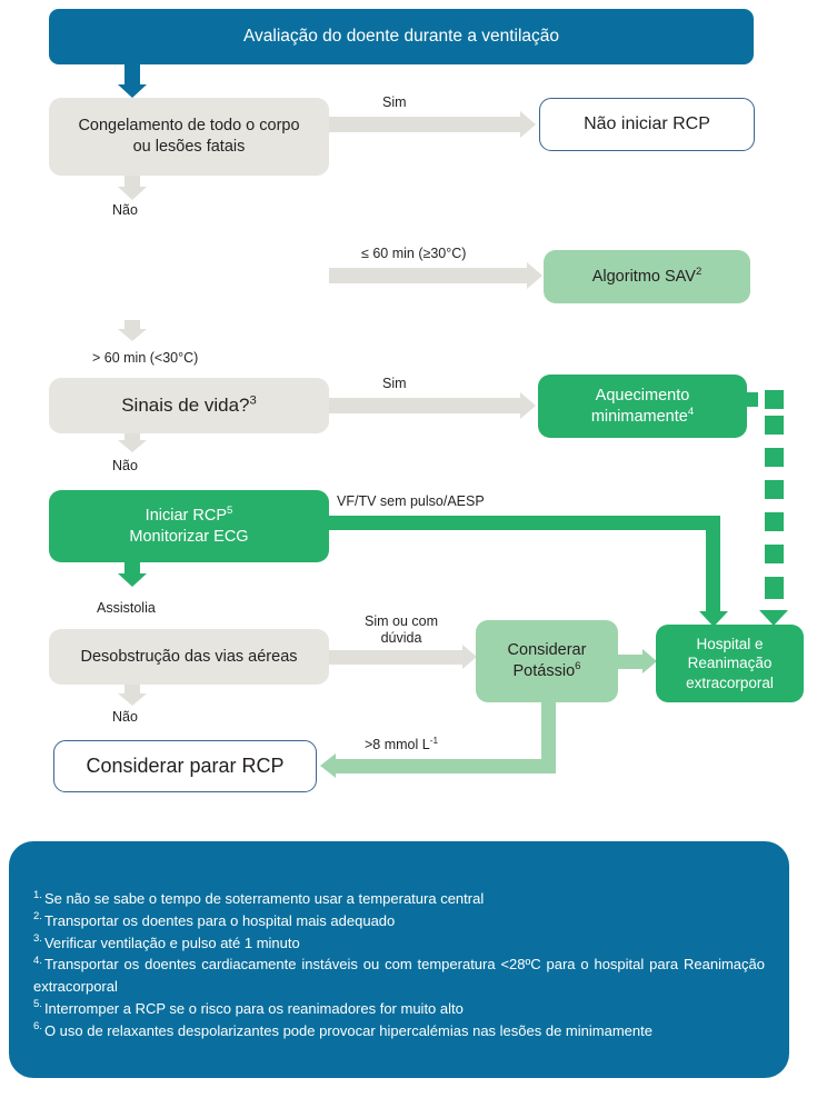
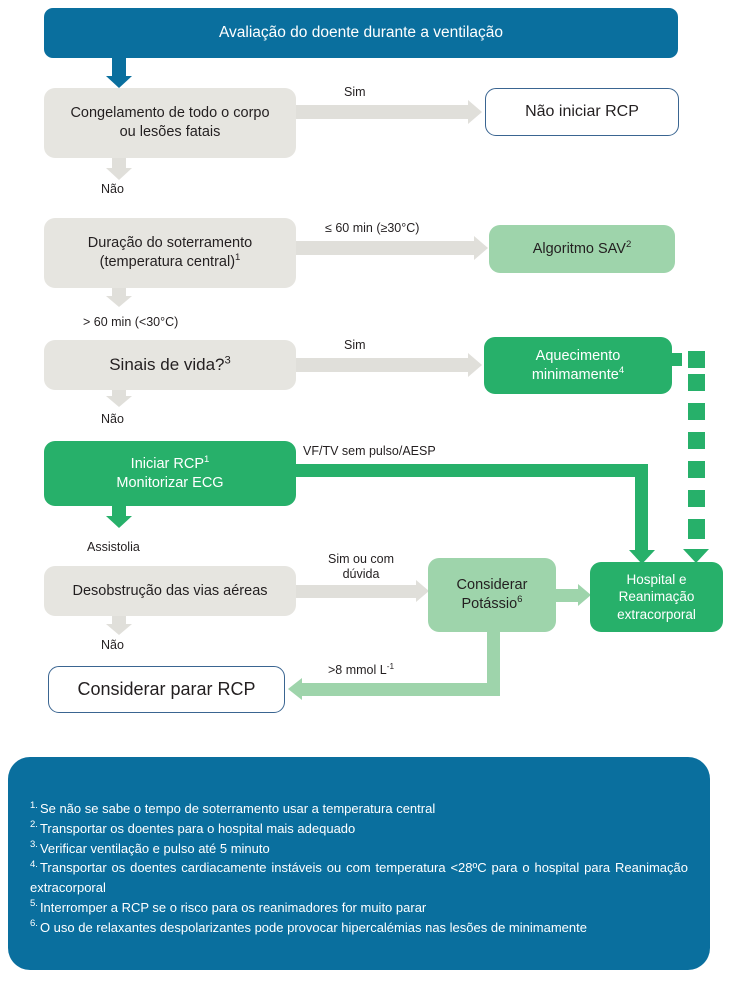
  Avaliação do doente durante a ventilação
  Congelamento de todo o corpo ou lesões fatais
  Sim
  Não iniciar RCP
  Não
+ Duração do soterramento (temperatura central)1
  ≤ 60 min (≥30°C)
  Algoritmo SAV2
  > 60 min (<30°C)
  Sinais de vida?3
  Sim
  Aquecimento minimamente4
  Não
- Iniciar RCP5
+ Iniciar RCP1
  Monitorizar ECG
  VF/TV sem pulso/AESP
  Assistolia
  Desobstrução das vias aéreas
  Sim ou com
  dúvida
  Considerar
  Potássio6
  Hospital e Reanimação extracorporal
  Não
  Considerar parar RCP
  >8 mmol L-1
  1. Se não se sabe o tempo de soterramento usar a temperatura central
  2. Transportar os doentes para o hospital mais adequado
- 3. Verificar ventilação e pulso até 1 minuto
+ 3. Verificar ventilação e pulso até 5 minuto
  4. Transportar os doentes cardiacamente instáveis ou com temperatura <28ºC para o hospital para Reanimação extracorporal
- 5. Interromper a RCP se o risco para os reanimadores for muito alto
+ 5. Interromper a RCP se o risco para os reanimadores for muito parar
  6. O uso de relaxantes despolarizantes pode provocar hipercalémias nas lesões de minimamente
